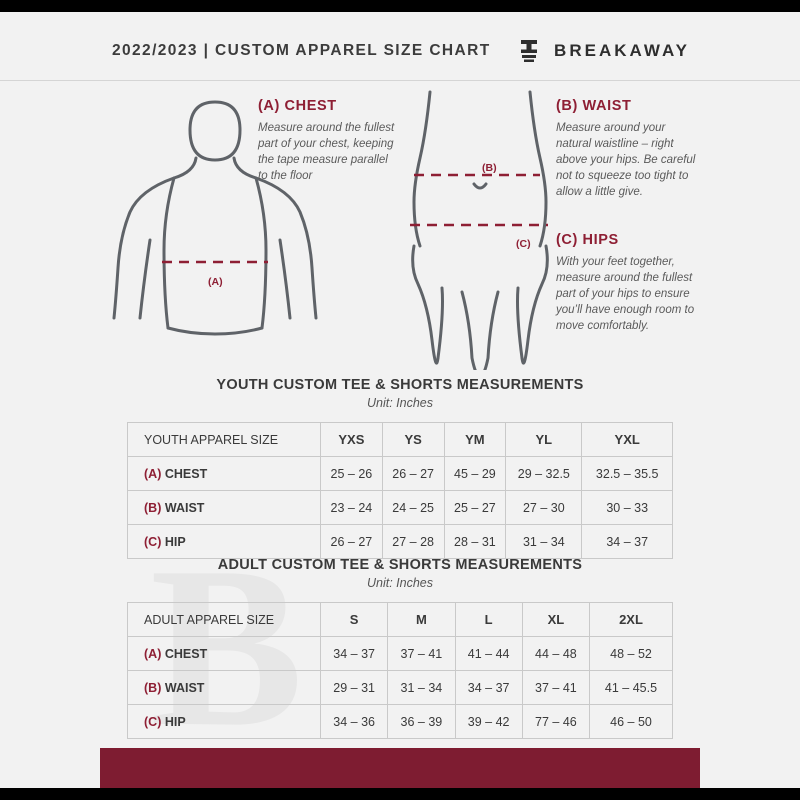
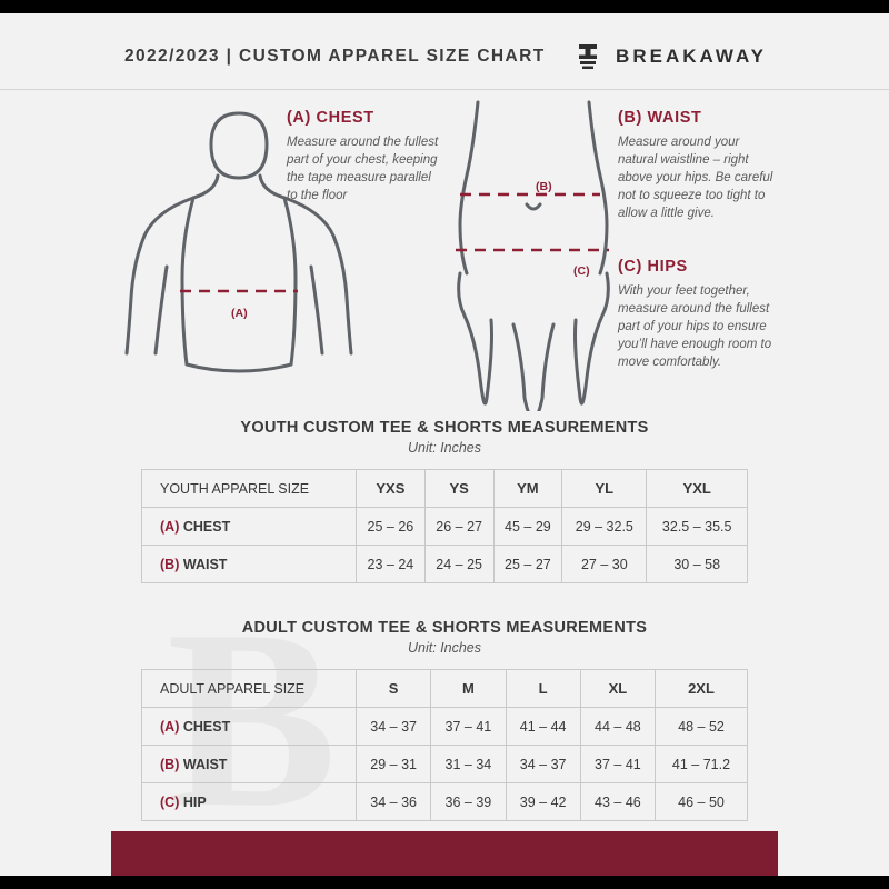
  B
  2022/2023 | CUSTOM APPAREL SIZE CHART
  BREAKAWAY
  (A)
  (B)
  (C)
  (A) CHEST
  Measure around the fullest part of your chest, keeping the tape measure parallel to the floor
  (B) WAIST
  Measure around your natural waistline – right above your hips. Be careful not to squeeze too tight to allow a little give.
  (C) HIPS
  With your feet together, measure around the fullest part of your hips to ensure you’ll have enough room to move comfortably.
  YOUTH CUSTOM TEE & SHORTS MEASUREMENTS
  Unit: Inches
  YOUTH APPAREL SIZE	YXS	YS	YM	YL	YXL
  (A) CHEST	25 – 26	26 – 27	45 – 29	29 – 32.5	32.5 – 35.5
- (B) WAIST	23 – 24	24 – 25	25 – 27	27 – 30	30 – 33
+ (B) WAIST	23 – 24	24 – 25	25 – 27	27 – 30	30 – 58
- (C) HIP	26 – 27	27 – 28	28 – 31	31 – 34	34 – 37
  ADULT CUSTOM TEE & SHORTS MEASUREMENTS
  Unit: Inches
  ADULT APPAREL SIZE	S	M	L	XL	2XL
  (A) CHEST	34 – 37	37 – 41	41 – 44	44 – 48	48 – 52
- (B) WAIST	29 – 31	31 – 34	34 – 37	37 – 41	41 – 45.5
+ (B) WAIST	29 – 31	31 – 34	34 – 37	37 – 41	41 – 71.2
- (C) HIP	34 – 36	36 – 39	39 – 42	77 – 46	46 – 50
+ (C) HIP	34 – 36	36 – 39	39 – 42	43 – 46	46 – 50
